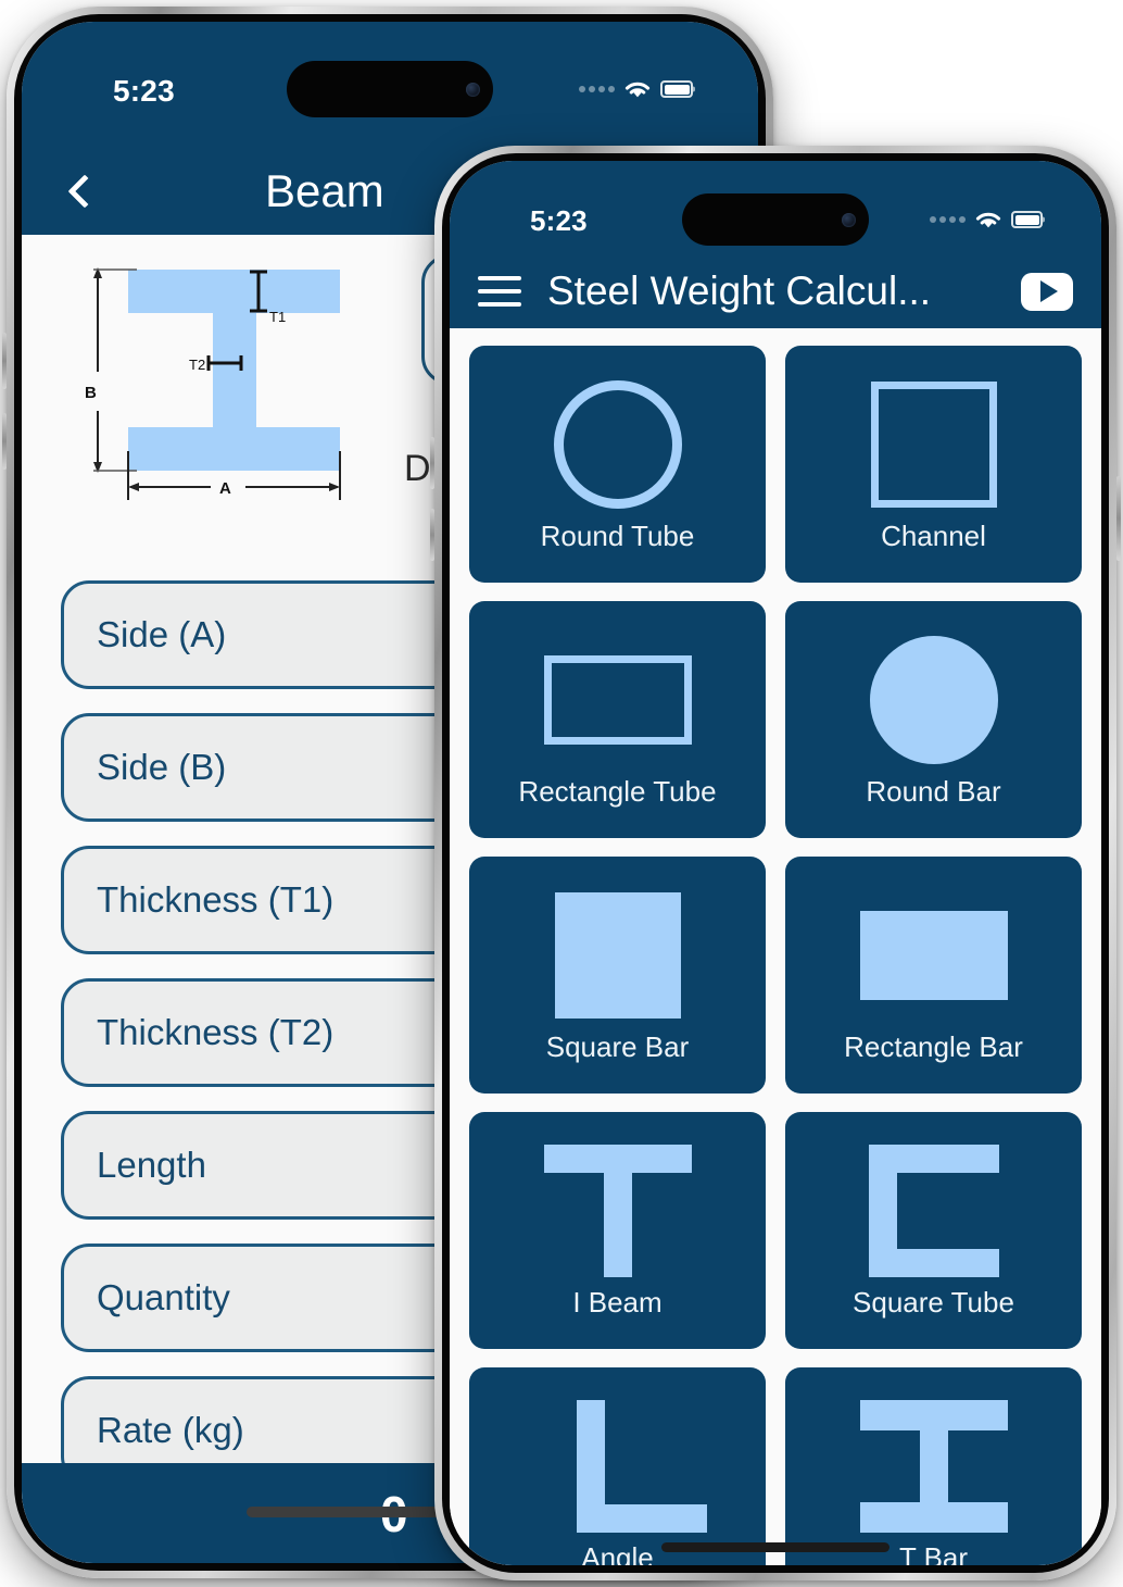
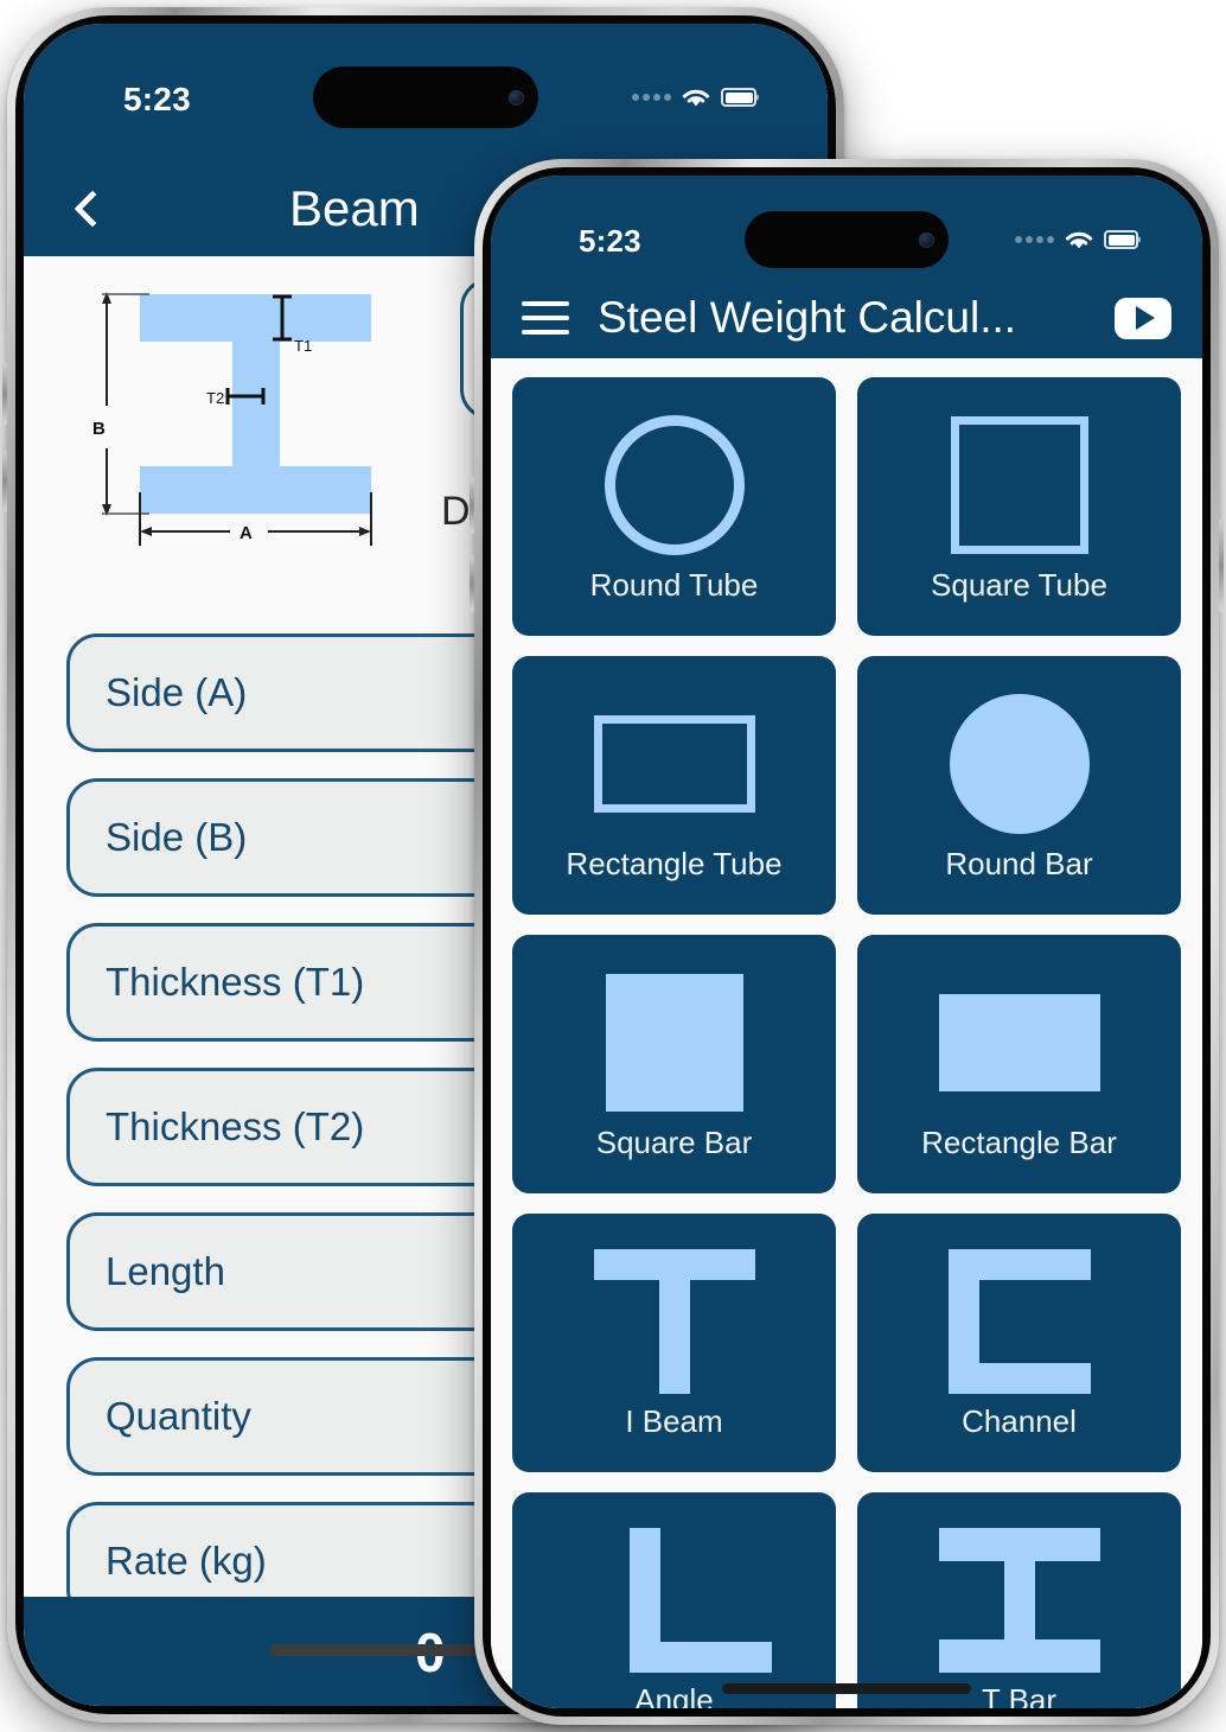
  5:23
  Beam
  B
  T1
  T2
  A
  Side (A)
  Side (B)
  Thickness (T1)
  Thickness (T2)
  Length
  Quantity
  Rate (kg)
  5:23
  Steel Weight Calcul...
  Round Tube
- Channel
+ Square Tube
  Rectangle Tube
  Round Bar
  Square Bar
  Rectangle Bar
  I Beam
- Square Tube
+ Channel
  Angle
  T Bar
